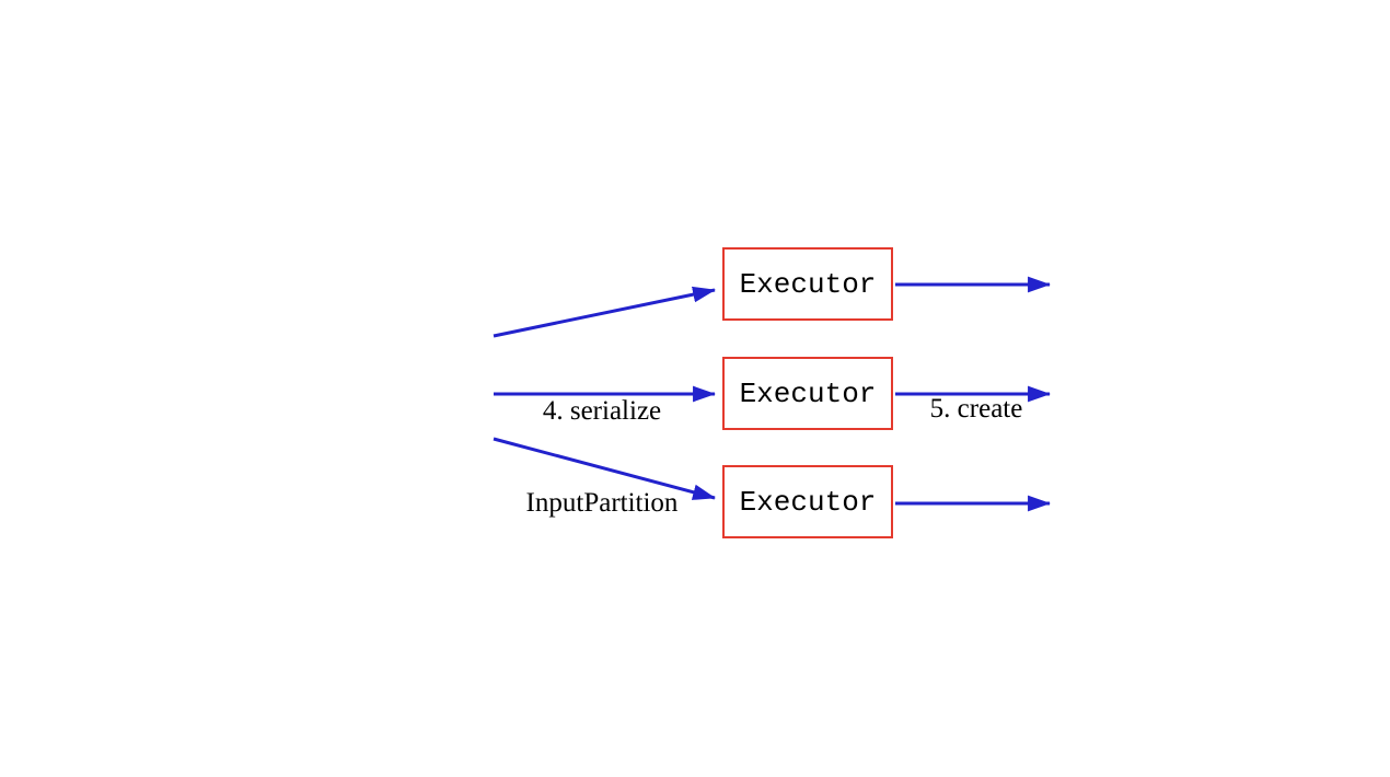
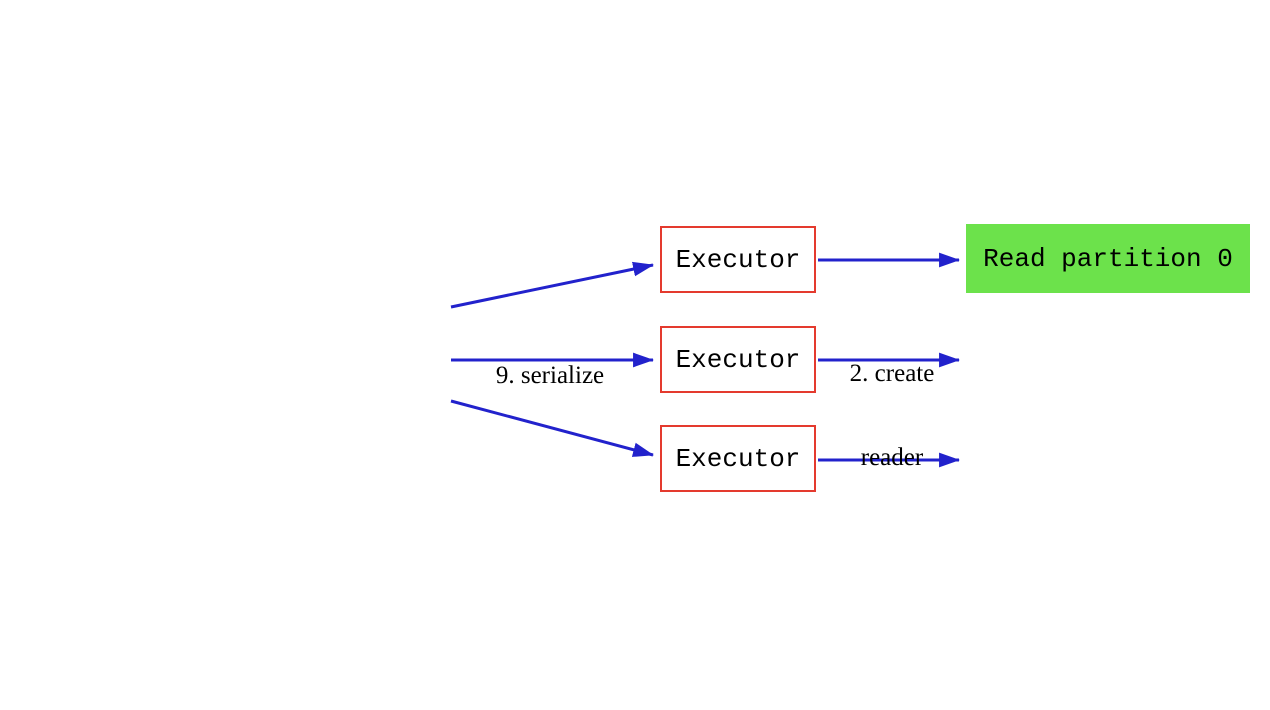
  Executor
  Executor
  Executor
+ Read partition 0
- 4. serialize
+ 9. serialize
- InputPartition
- 5. create
+ 2. create
+ reader
